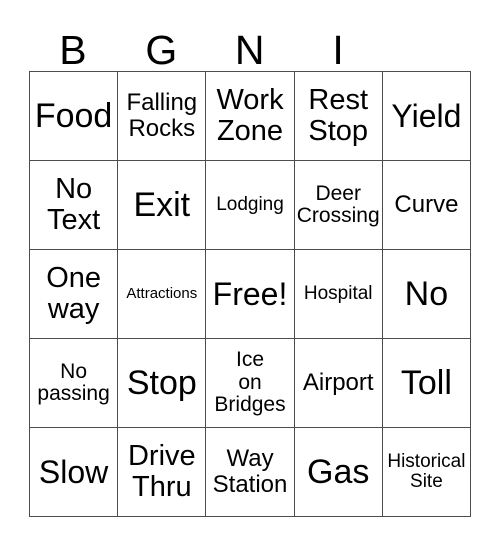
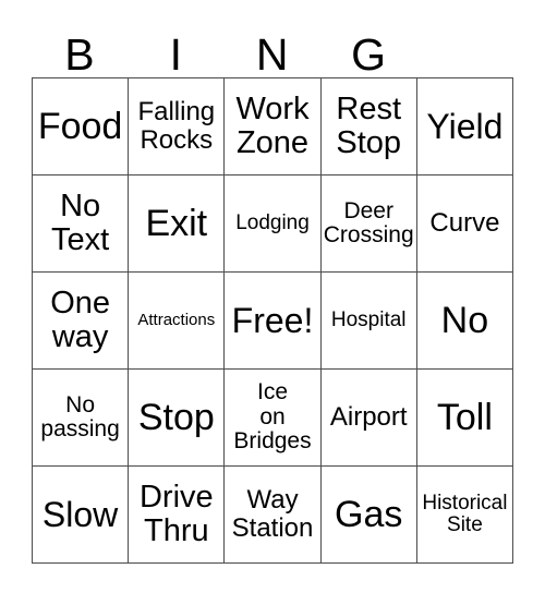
  B
- G
+ I
  N
- I
+ G
  Food
  Falling
  Rocks
  Work
  Zone
  Rest
  Stop
  Yield
  No
  Text
  Exit
  Lodging
  Deer
  Crossing
  Curve
  One
  way
  Attractions
  Free!
  Hospital
  No
  No
  passing
  Stop
  Ice
  on
  Bridges
  Airport
  Toll
  Slow
  Drive
  Thru
  Way
  Station
  Gas
  Historical
  Site
